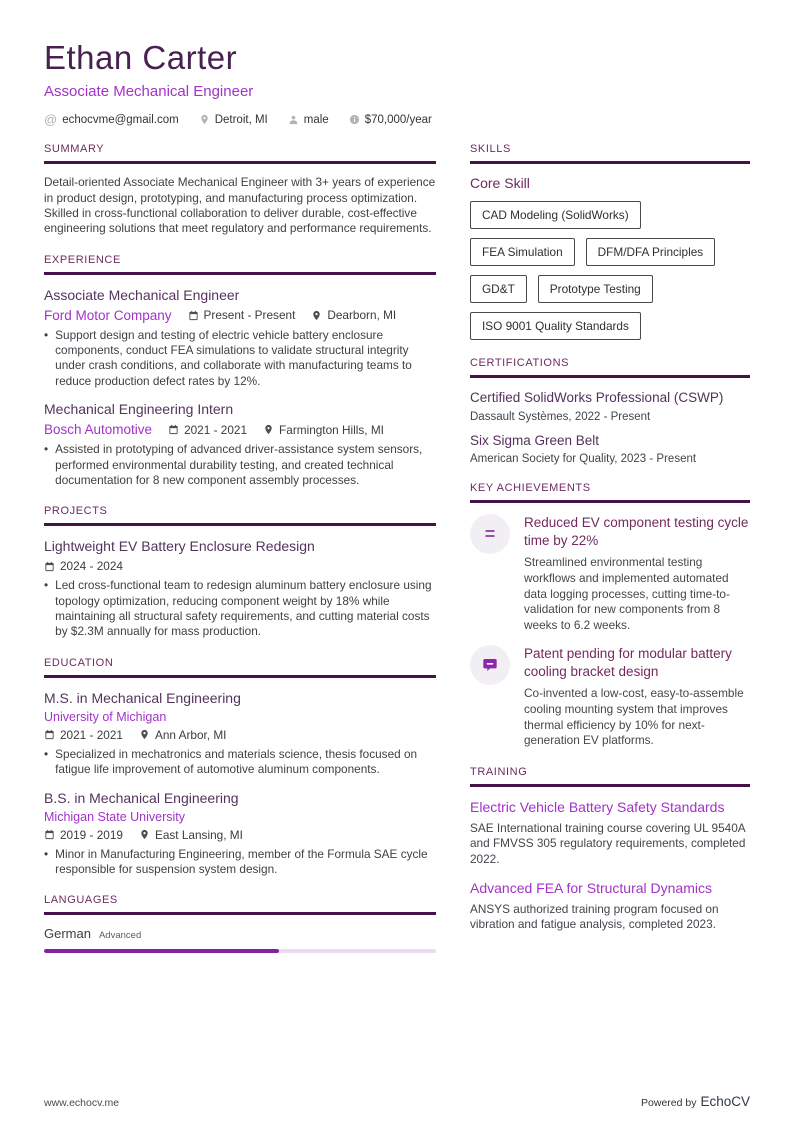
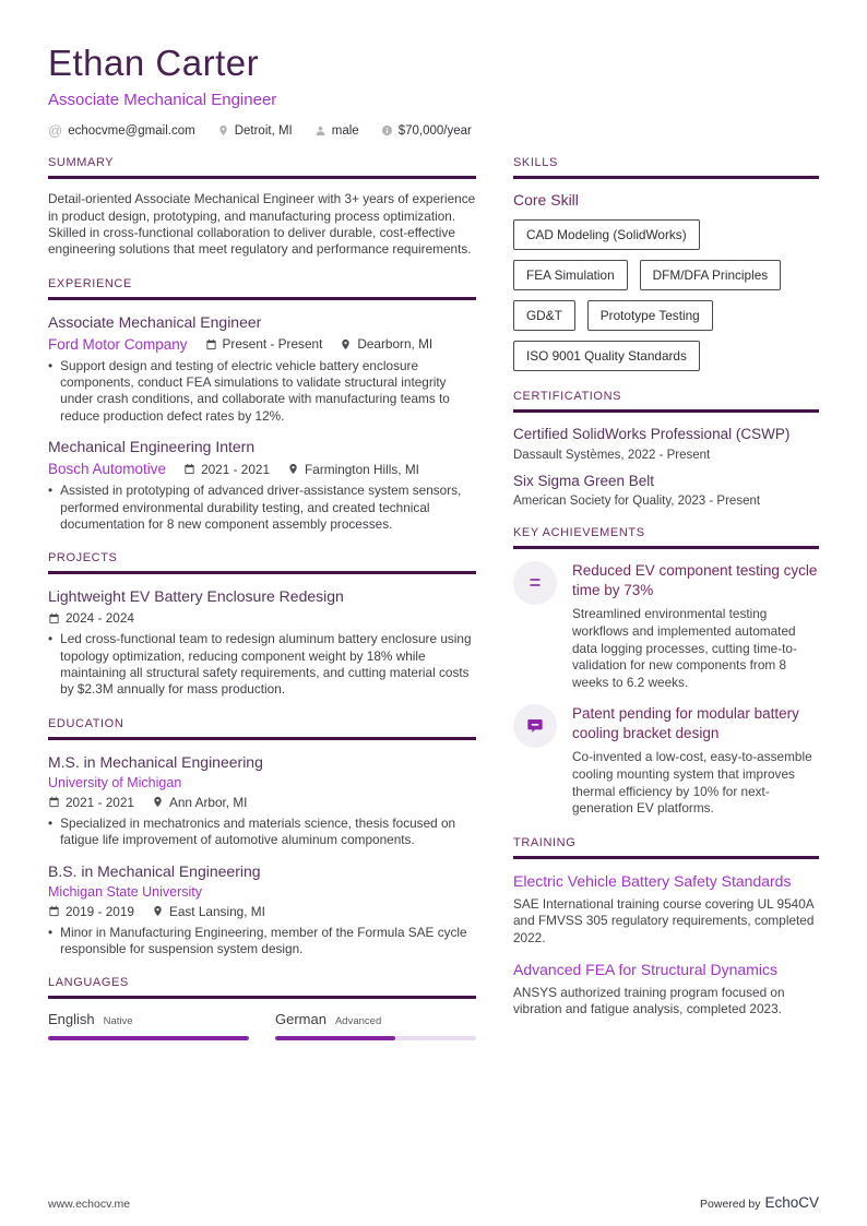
  Ethan Carter
  Associate Mechanical Engineer
  @
  echocvme@gmail.com
  Detroit, MI
  male
  $70,000/year
  SUMMARY
  Detail-oriented Associate Mechanical Engineer with 3+ years of experience in product design, prototyping, and manufacturing process optimization. Skilled in cross-functional collaboration to deliver durable, cost-effective engineering solutions that meet regulatory and performance requirements.
  EXPERIENCE
  Associate Mechanical Engineer
  Ford Motor Company
  Present - Present
  Dearborn, MI
  •
  Support design and testing of electric vehicle battery enclosure components, conduct FEA simulations to validate structural integrity under crash conditions, and collaborate with manufacturing teams to reduce production defect rates by 12%.
  Mechanical Engineering Intern
  Bosch Automotive
  2021 - 2021
  Farmington Hills, MI
  •
  Assisted in prototyping of advanced driver-assistance system sensors, performed environmental durability testing, and created technical documentation for 8 new component assembly processes.
  PROJECTS
  Lightweight EV Battery Enclosure Redesign
  2024 - 2024
  •
  Led cross-functional team to redesign aluminum battery enclosure using topology optimization, reducing component weight by 18% while maintaining all structural safety requirements, and cutting material costs by $2.3M annually for mass production.
  EDUCATION
  M.S. in Mechanical Engineering
  University of Michigan
  2021 - 2021
  Ann Arbor, MI
  •
  Specialized in mechatronics and materials science, thesis focused on fatigue life improvement of automotive aluminum components.
  B.S. in Mechanical Engineering
  Michigan State University
  2019 - 2019
  East Lansing, MI
  •
  Minor in Manufacturing Engineering, member of the Formula SAE cycle responsible for suspension system design.
  LANGUAGES
+ English
+ Native
  German
  Advanced
  SKILLS
  Core Skill
  CAD Modeling (SolidWorks)
  FEA Simulation
  DFM/DFA Principles
  GD&T
  Prototype Testing
  ISO 9001 Quality Standards
  CERTIFICATIONS
  Certified SolidWorks Professional (CSWP)
  Dassault Systèmes, 2022 - Present
  Six Sigma Green Belt
  American Society for Quality, 2023 - Present
  KEY ACHIEVEMENTS
  =
- Reduced EV component testing cycle time by 22%
+ Reduced EV component testing cycle time by 73%
  Streamlined environmental testing workflows and implemented automated data logging processes, cutting time-to-validation for new components from 8 weeks to 6.2 weeks.
  Patent pending for modular battery cooling bracket design
  Co-invented a low-cost, easy-to-assemble cooling mounting system that improves thermal efficiency by 10% for next-generation EV platforms.
  TRAINING
  Electric Vehicle Battery Safety Standards
  SAE International training course covering UL 9540A and FMVSS 305 regulatory requirements, completed 2022.
  Advanced FEA for Structural Dynamics
  ANSYS authorized training program focused on vibration and fatigue analysis, completed 2023.
  www.echocv.me
  Powered by
  EchoCV
